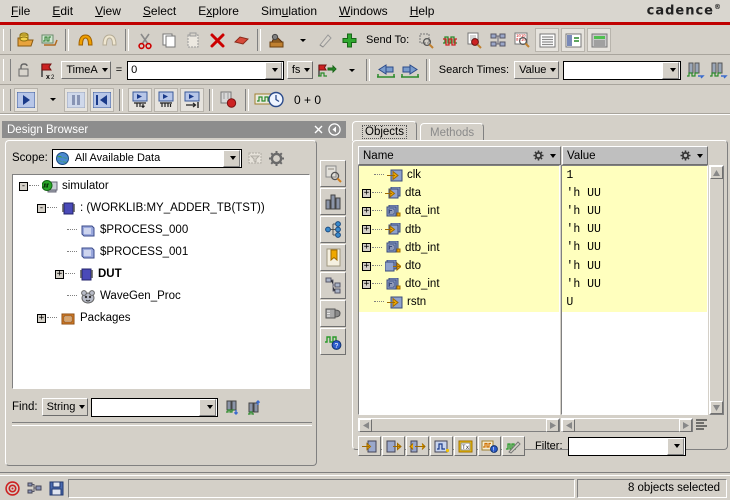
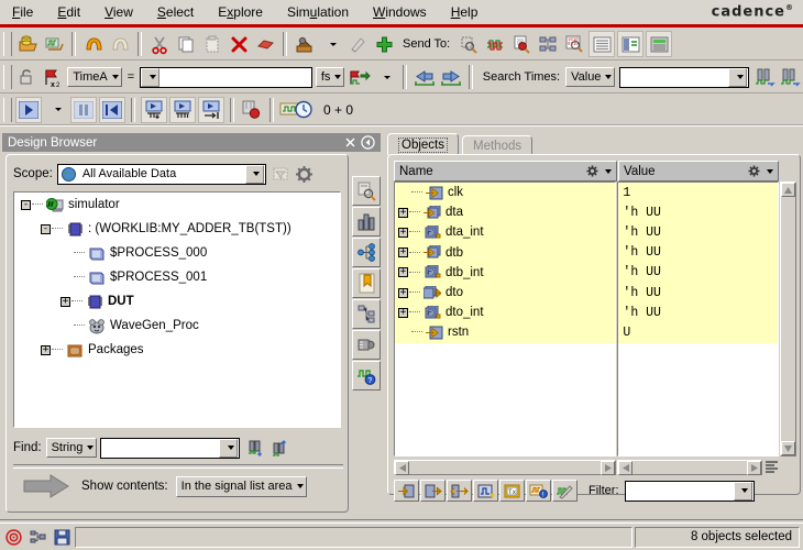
  File
  Edit
  View
  Select
  Explore
  Simulation
  Windows
  Help
  cadence®
  Send To:
  TimeA
  =
- 0
  fs
  Search Times:
  Value
  0 + 0
  Design Browser
  Scope:
  All Available Data
  -
  simulator
  -
  : (WORKLIB:MY_ADDER_TB(TST))
  $PROCESS_000
  $PROCESS_001
  +
  DUT
  WaveGen_Proc
  +
  Packages
  Find:
  String
+ Show contents:
+ In the signal list area
  Objects
  Methods
  Name
  Value
  clk
  +
  dta
  +
  dta_int
  +
  dtb
  +
  dtb_int
  +
  dto
  +
  dto_int
  rstn
  1
  'h UU
  'h UU
  'h UU
  'h UU
  'h UU
  'h UU
  U
  Filter:
  8 objects selected
